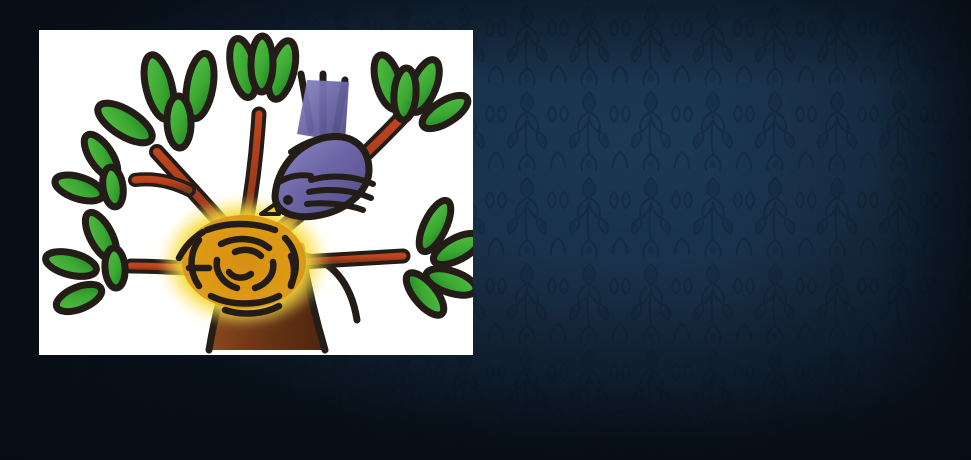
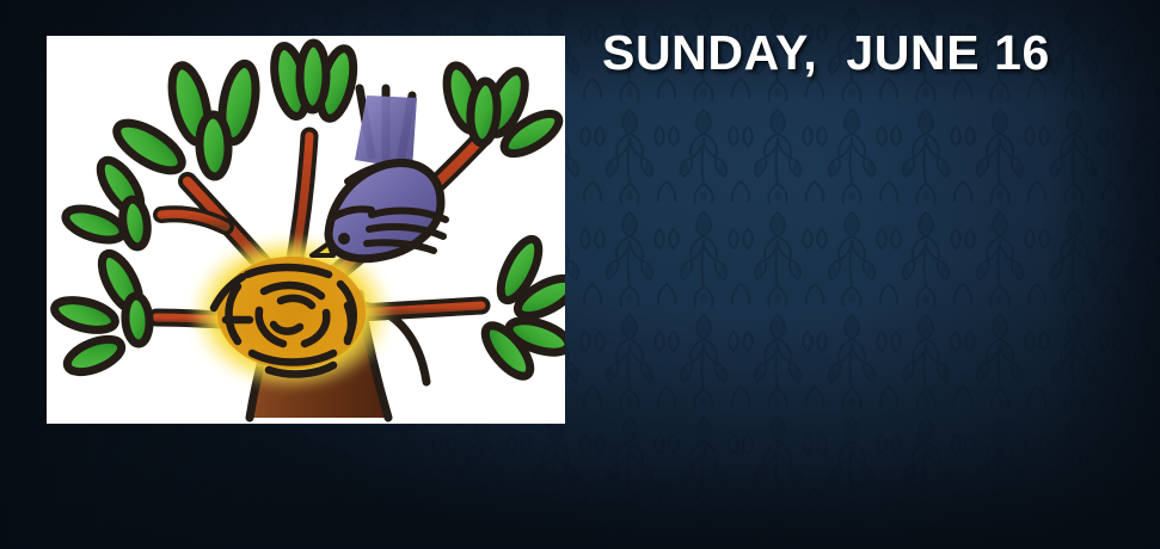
+ SUNDAY, JUNE 16
